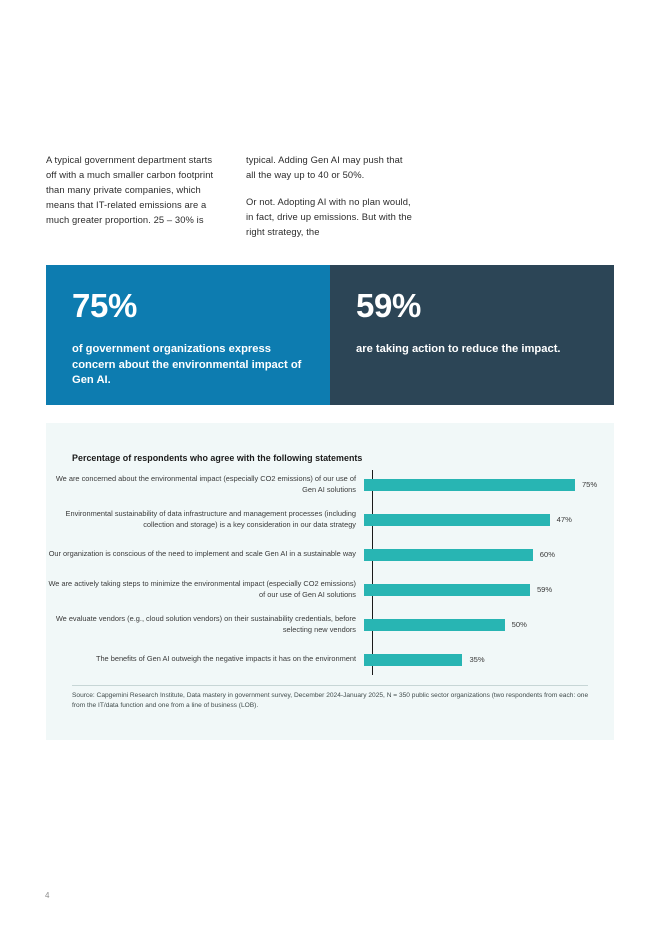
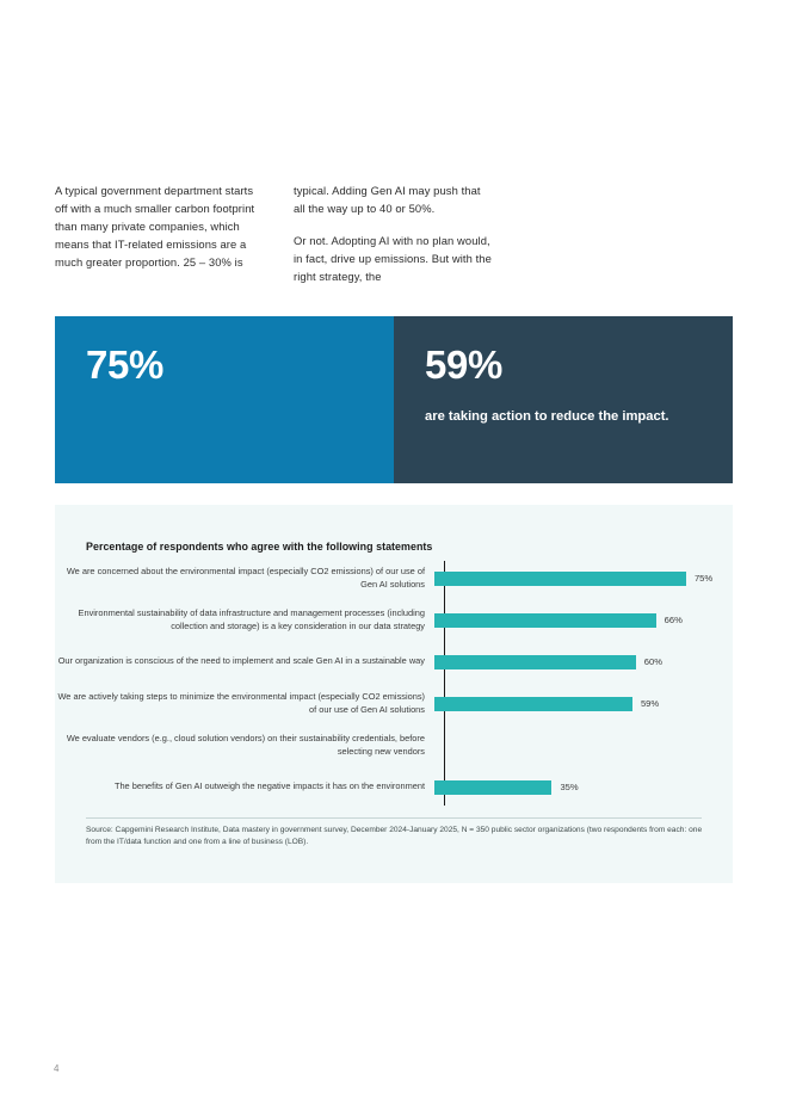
  A typical government department starts off with a much smaller carbon footprint than many private companies, which means that IT-related emissions are a much greater proportion. 25 – 30% is
  typical. Adding Gen AI may push that all the way up to 40 or 50%.
  Or not. Adopting AI with no plan would, in fact, drive up emissions. But with the right strategy, the
  75%
- of government organizations express concern about the environmental impact of Gen AI.
  59%
  are taking action to reduce the impact.
  Percentage of respondents who agree with the following statements
  We are concerned about the environmental impact (especially CO2 emissions) of our use of Gen AI solutions
  75%
  Environmental sustainability of data infrastructure and management processes (including collection and storage) is a key consideration in our data strategy
- 47%
+ 66%
  Our organization is conscious of the need to implement and scale Gen AI in a sustainable way
  60%
  We are actively taking steps to minimize the environmental impact (especially CO2 emissions) of our use of Gen AI solutions
  59%
  We evaluate vendors (e.g., cloud solution vendors) on their sustainability credentials, before selecting new vendors
- 50%
  The benefits of Gen AI outweigh the negative impacts it has on the environment
  35%
  4
